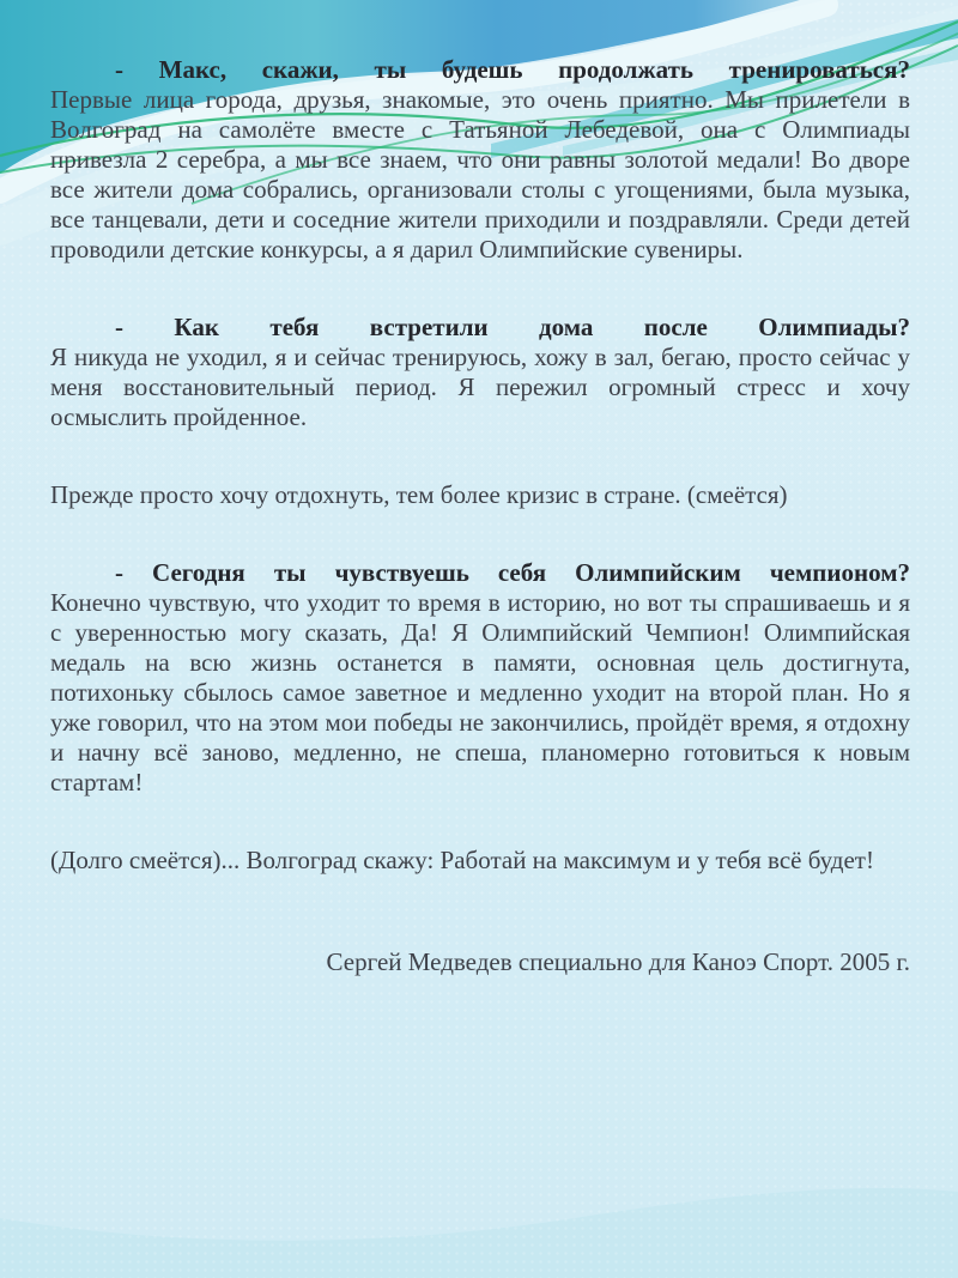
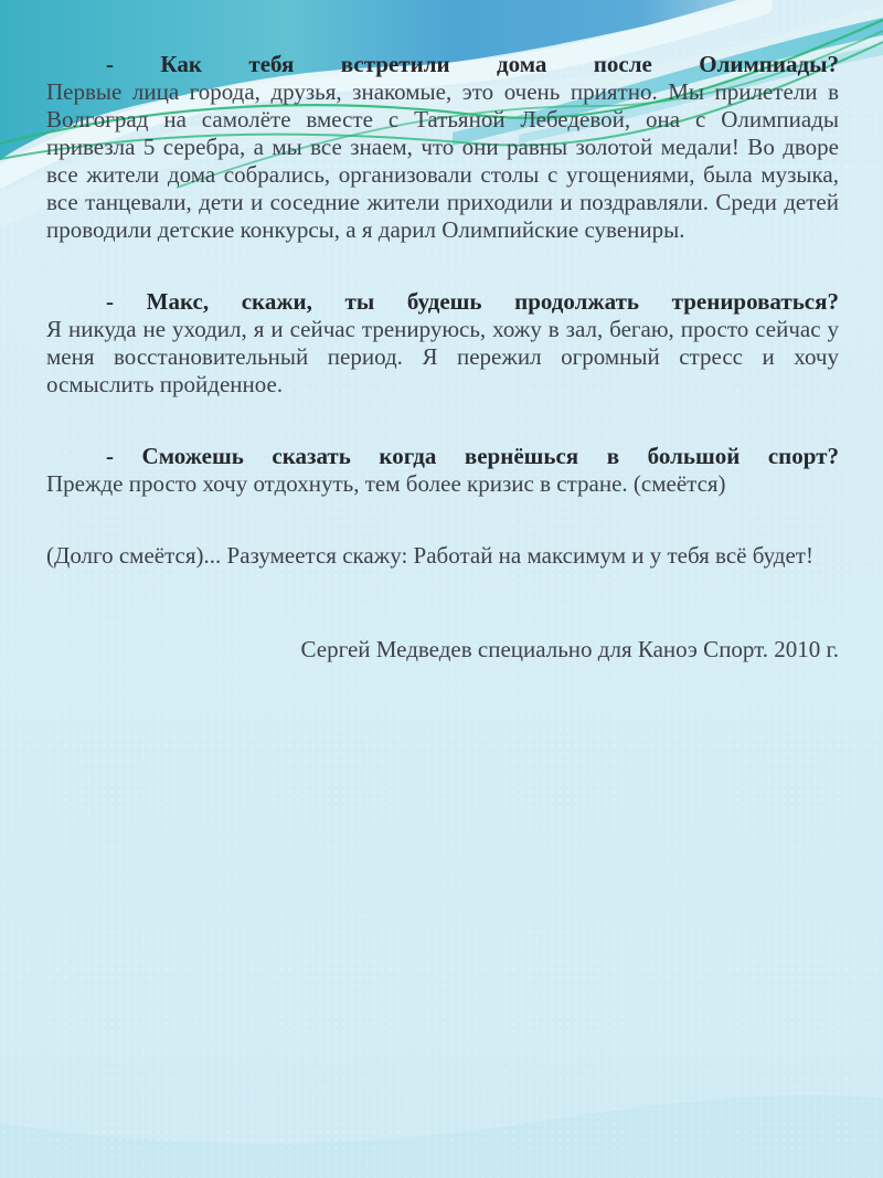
- - Макс, скажи, ты будешь продолжать тренироваться?
+ - Как тебя встретили дома после Олимпиады?
- Первые лица города, друзья, знакомые, это очень приятно. Мы прилетели в Волгоград на самолёте вместе с Татьяной Лебедевой, она с Олимпиады привезла 2 серебра, а мы все знаем, что они равны золотой медали! Во дворе все жители дома собрались, организовали столы с угощениями, была музыка, все танцевали, дети и соседние жители приходили и поздравляли. Среди детей проводили детские конкурсы, а я дарил Олимпийские сувениры.
+ Первые лица города, друзья, знакомые, это очень приятно. Мы прилетели в Волгоград на самолёте вместе с Татьяной Лебедевой, она с Олимпиады привезла 5 серебра, а мы все знаем, что они равны золотой медали! Во дворе все жители дома собрались, организовали столы с угощениями, была музыка, все танцевали, дети и соседние жители приходили и поздравляли. Среди детей проводили детские конкурсы, а я дарил Олимпийские сувениры.
- - Как тебя встретили дома после Олимпиады?
+ - Макс, скажи, ты будешь продолжать тренироваться?
  Я никуда не уходил, я и сейчас тренируюсь, хожу в зал, бегаю, просто сейчас у меня восстановительный период. Я пережил огромный стресс и хочу осмыслить пройденное.
+ - Сможешь сказать когда вернёшься в большой спорт?
  Прежде просто хочу отдохнуть, тем более кризис в стране. (смеётся)
- - Сегодня ты чувствуешь себя Олимпийским чемпионом?
- Конечно чувствую, что уходит то время в историю, но вот ты спрашиваешь и я с уверенностью могу сказать, Да! Я Олимпийский Чемпион! Олимпийская медаль на всю жизнь останется в памяти, основная цель достигнута, потихоньку сбылось самое заветное и медленно уходит на второй план. Но я уже говорил, что на этом мои победы не закончились, пройдёт время, я отдохну и начну всё заново, медленно, не спеша, планомерно готовиться к новым стартам!
- (Долго смеётся)... Волгоград скажу: Работай на максимум и у тебя всё будет!
+ (Долго смеётся)... Разумеется скажу: Работай на максимум и у тебя всё будет!
- Сергей Медведев специально для Каноэ Спорт. 2005 г.
+ Сергей Медведев специально для Каноэ Спорт. 2010 г.
